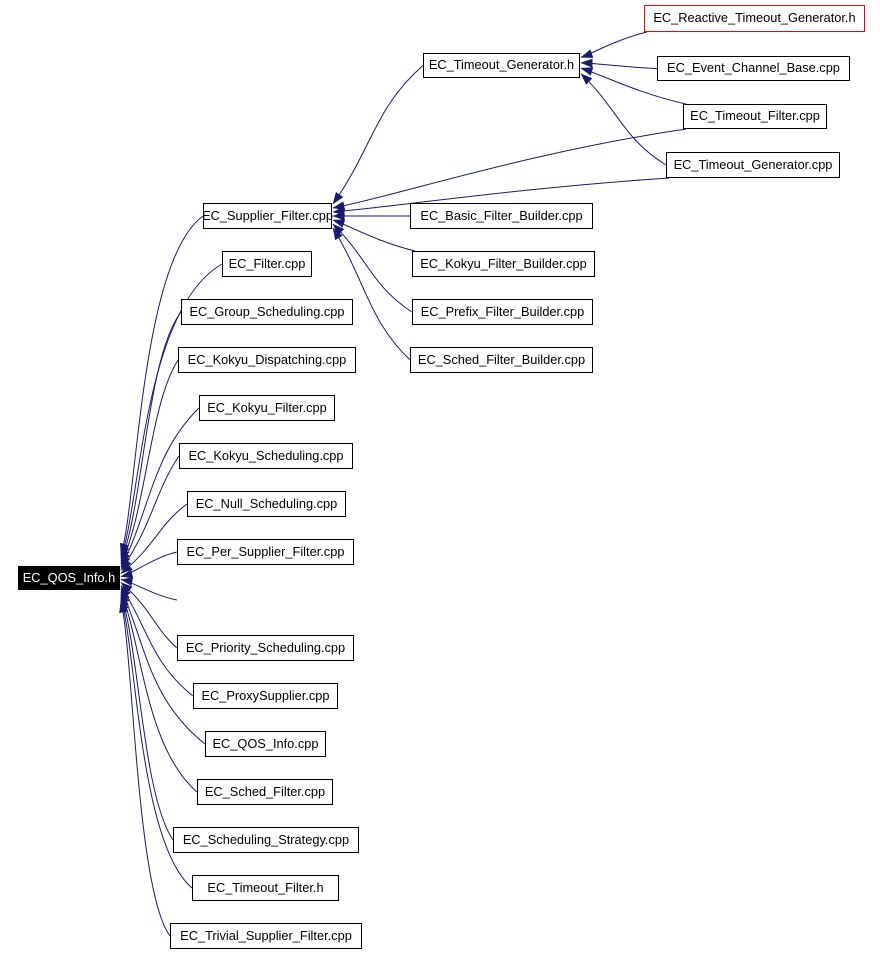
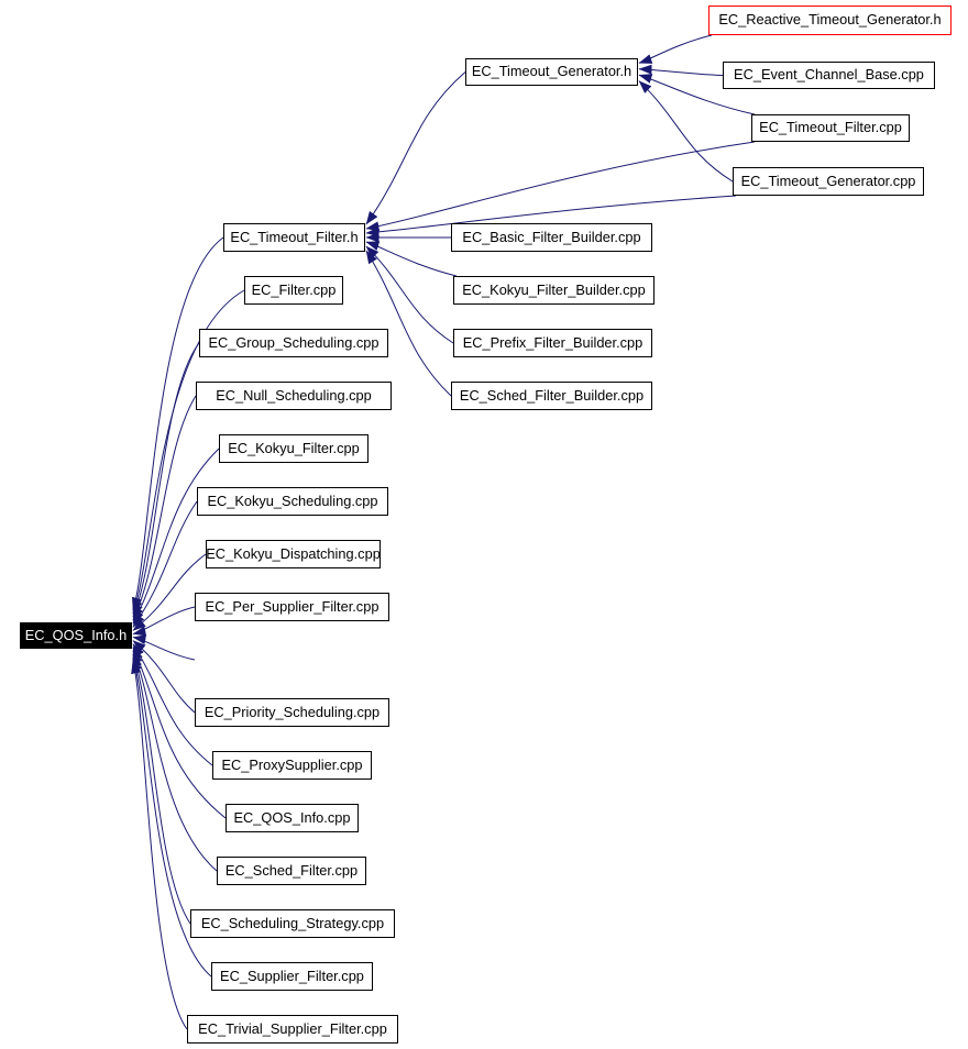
  EC_QOS_Info.h
- EC_Supplier_Filter.cpp
+ EC_Timeout_Filter.h
  EC_Filter.cpp
  EC_Group_Scheduling.cpp
- EC_Kokyu_Dispatching.cpp
+ EC_Null_Scheduling.cpp
  EC_Kokyu_Filter.cpp
  EC_Kokyu_Scheduling.cpp
- EC_Null_Scheduling.cpp
+ EC_Kokyu_Dispatching.cpp
  EC_Per_Supplier_Filter.cpp
  EC_Priority_Scheduling.cpp
  EC_ProxySupplier.cpp
  EC_QOS_Info.cpp
  EC_Sched_Filter.cpp
  EC_Scheduling_Strategy.cpp
- EC_Timeout_Filter.h
+ EC_Supplier_Filter.cpp
  EC_Trivial_Supplier_Filter.cpp
  EC_Basic_Filter_Builder.cpp
  EC_Kokyu_Filter_Builder.cpp
  EC_Prefix_Filter_Builder.cpp
  EC_Sched_Filter_Builder.cpp
  EC_Timeout_Generator.h
  EC_Reactive_Timeout_Generator.h
  EC_Event_Channel_Base.cpp
  EC_Timeout_Filter.cpp
  EC_Timeout_Generator.cpp
